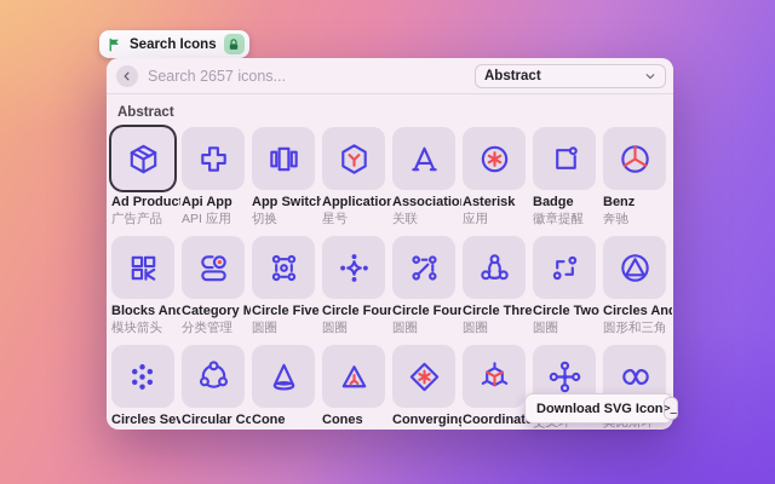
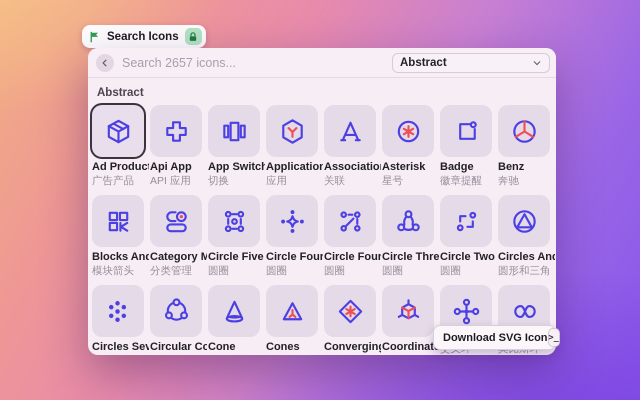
  Search Icons
  Search 2657 icons...
  Abstract
  Abstract
  Ad Produc
  广告产品
  Api App
  API 应用
  App Switch
  切换
  Application
- 星号
+ 应用
  Associatio
  关联
  Asterisk
- 应用
+ 星号
  Badge
  徽章提醒
  Benz
  奔驰
  Blocks And
  模块箭头
  Category M
  分类管理
  Circle Five
  圆圈
  Circle Four
  圆圈
  Circle Four
  圆圈
  Circle Thre
  圆圈
  圆圈
  圆形和三角
  Circles Sev
  Circular Co
  Cone
  Cones
  Download SVG Icon
  >_
